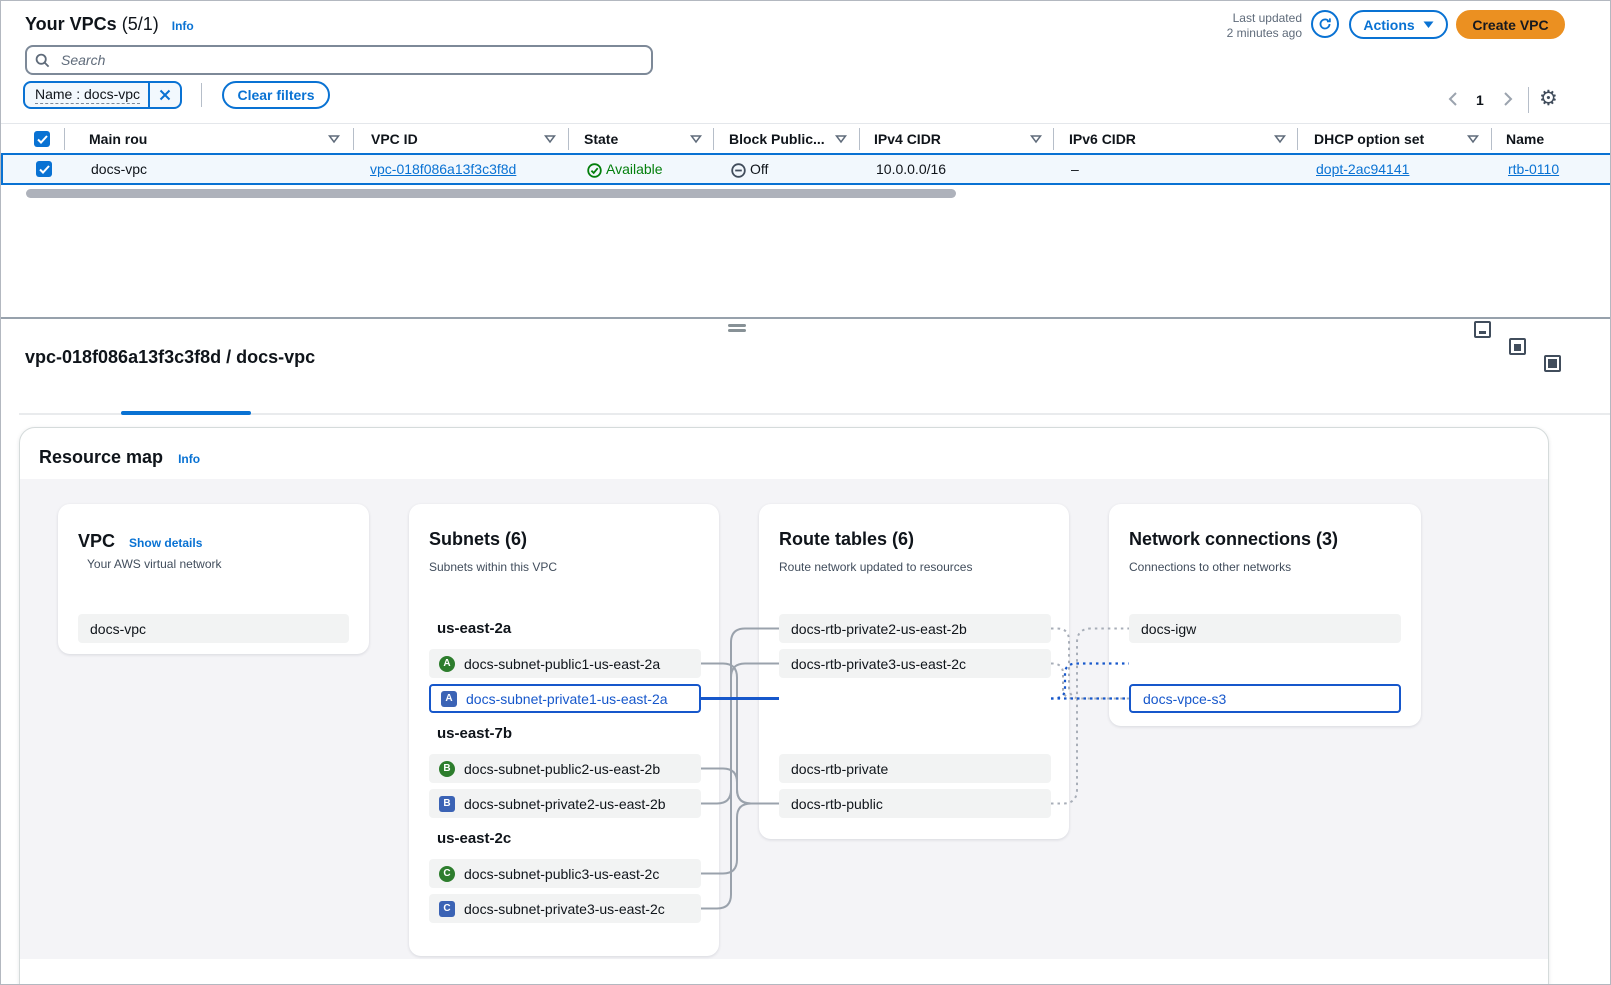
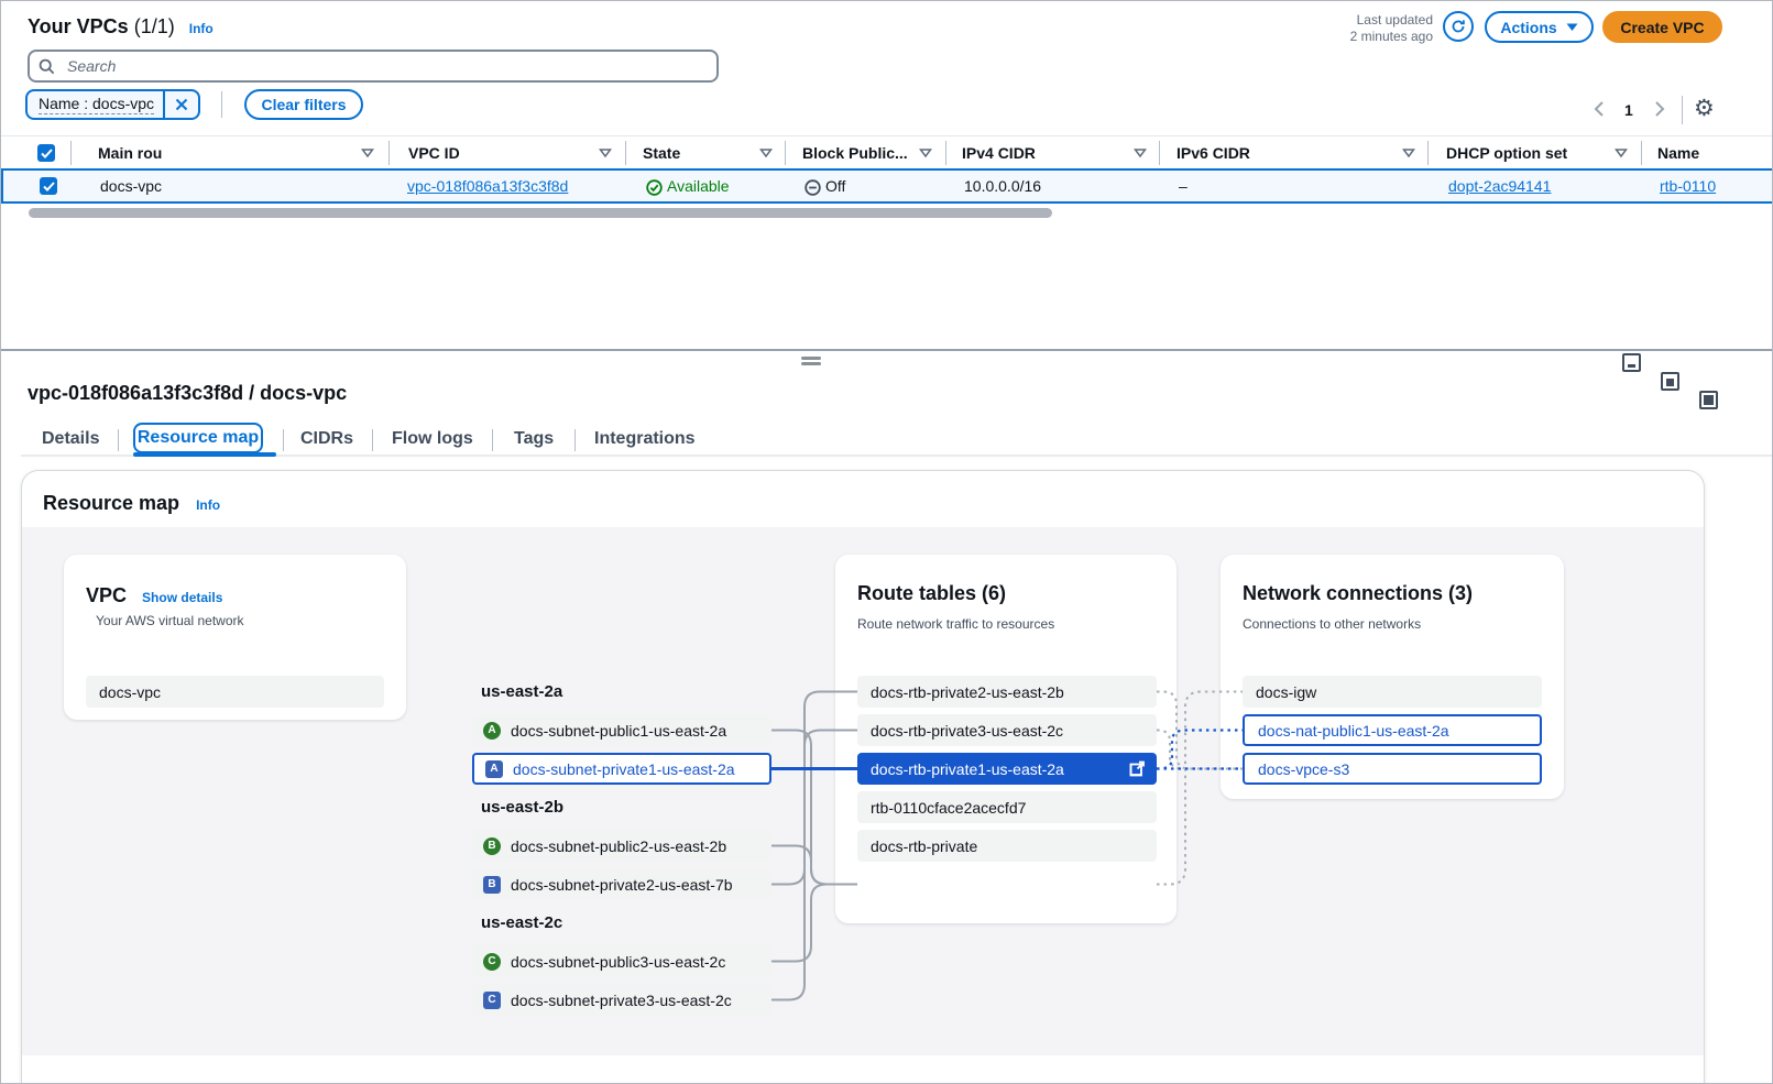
- Your VPCs (5/1) Info
+ Your VPCs (1/1) Info
  Last updated
  2 minutes ago
  Actions
  Create VPC
  Search
  Name : docs-vpc
  Clear filters
  1
  ⚙
  Main rou
  VPC ID
  State
  Block Public...
  IPv4 CIDR
  IPv6 CIDR
  DHCP option set
  Name
  docs-vpc
  vpc-018f086a13f3c3f8d
  Available
  Off
  10.0.0.0/16
  –
  dopt-2ac94141
  rtb-0110
  vpc-018f086a13f3c3f8d / docs-vpc
+ Details
+ Resource map
+ CIDRs
+ Flow logs
+ Tags
+ Integrations
  Resource map Info
  VPC Show details
  Your AWS virtual network
  docs-vpc
- Subnets (6)
- Subnets within this VPC
  us-east-2a
  A
  docs-subnet-public1-us-east-2a
  A
  docs-subnet-private1-us-east-2a
- us-east-7b
+ us-east-2b
  B
  docs-subnet-public2-us-east-2b
  B
- docs-subnet-private2-us-east-2b
+ docs-subnet-private2-us-east-7b
  us-east-2c
  C
  docs-subnet-public3-us-east-2c
  C
  docs-subnet-private3-us-east-2c
  Route tables (6)
- Route network updated to resources
+ Route network traffic to resources
  docs-rtb-private2-us-east-2b
  docs-rtb-private3-us-east-2c
+ docs-rtb-private1-us-east-2a
+ rtb-0110cface2acecfd7
  docs-rtb-private
- docs-rtb-public
  Network connections (3)
  Connections to other networks
  docs-igw
+ docs-nat-public1-us-east-2a
  docs-vpce-s3
